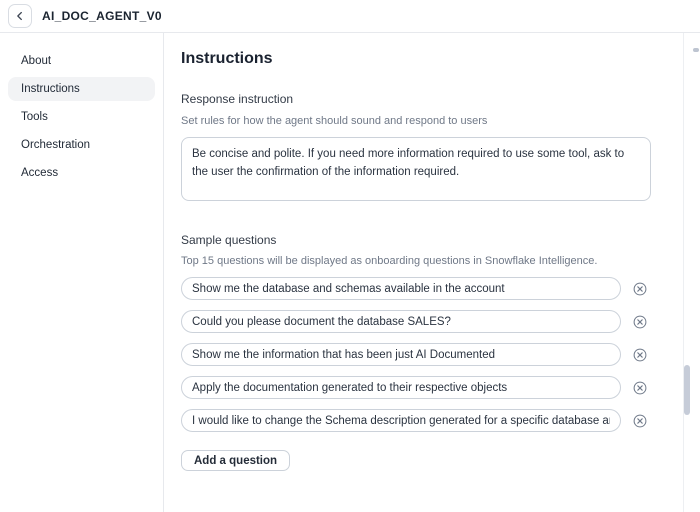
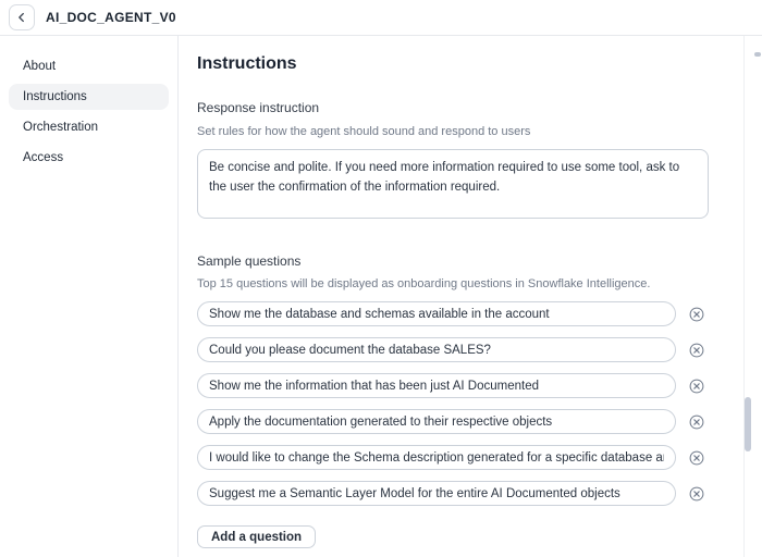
  AI_DOC_AGENT_V0
  About
  Instructions
- Tools
  Orchestration
  Access
  Instructions
  Response instruction
  Set rules for how the agent should sound and respond to users
  Sample questions
  Top 15 questions will be displayed as onboarding questions in Snowflake Intelligence.
  Show me the database and schemas available in the account
  Could you please document the database SALES?
  Show me the information that has been just AI Documented
  Apply the documentation generated to their respective objects
  I would like to change the Schema description generated for a specific database a
+ Suggest me a Semantic Layer Model for the entire AI Documented objects
  Add a question
